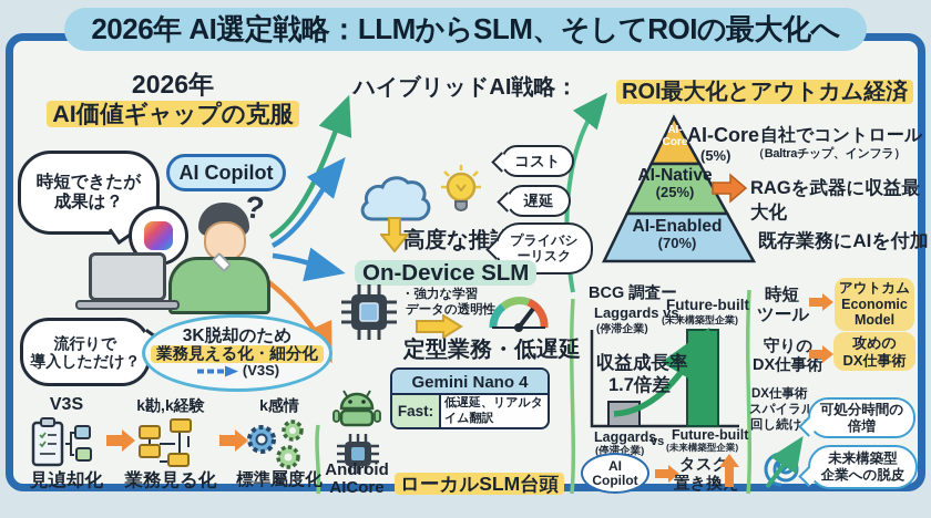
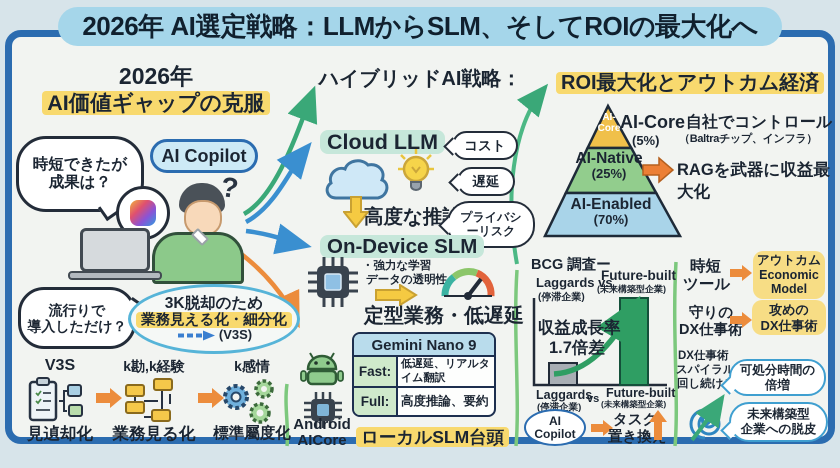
  2026年 AI選定戦略：LLMからSLM、そしてROIの最大化へ
  2026年
  AI価値ギャップの克服
  時短できたが
  成果は？
  AI Copilot
  流行りで
  導入しただけ？
  3K脱却のため
  業務見える化・細分化
  (V3S)
  V3S
  見遉却化
  k勘,k経験
  業務見る化
  k感情
  標準屬度化
  ハイブリッドAI戦略：
+ Cloud LLM
  高度な推
  コスト
  遅延
  プライバシーリスク
  On-Device SLM
  ・強力な学習
  データの透明性
  定型業務・低遅延
- Gemini Nano 4
+ Gemini Nano 9
  Fast:
  低遅延、リアルタイム翻訳
+ Full:
+ 高度推論、要約
  Android
  AICore
  ローカルSLM台頭
  ROI最大化とアウトカム経済
  AI-Core
  AI-Native
  (25%)
  AI-Enabled
  (70%)
  AI-Core
  (5%)
  自社でコントロール
  （Baltraチップ、インフラ）
  RAGを武器に収益最大化
- 既存業務にAIを付加
  BCG 調査ー
  Laggards vs
  (停滞企業)
  Future-built
  (未来構築型企業)
  収益成長率
  1.7倍差
  Laggards
  (停滞企業)
  vs
  Future-built
  (未来構築型企業)
  AI
  Copilot
  タスク
  置き換
  時短
  ツール
  アウトカム
  Economic
  Model
  守りの
  DX仕事術
  攻めの
  DX仕事術
  DX仕事術
  スパイラル
  回し続け
  可処分時間の
  倍増
  未来構築型
  企業への脱皮
